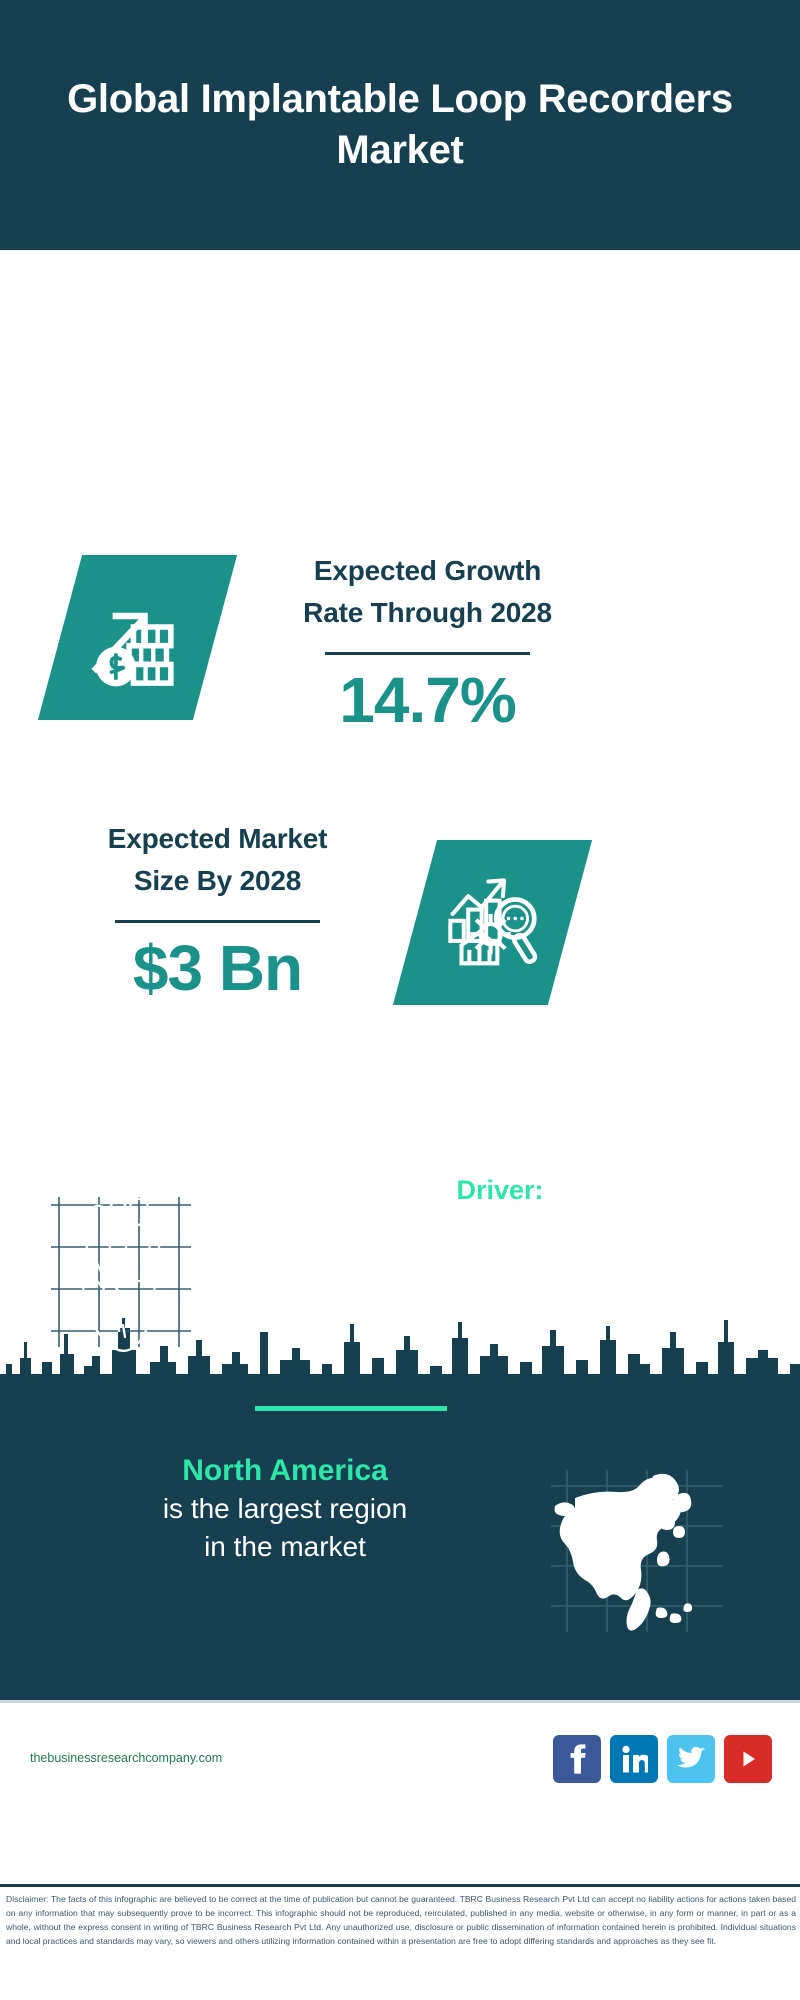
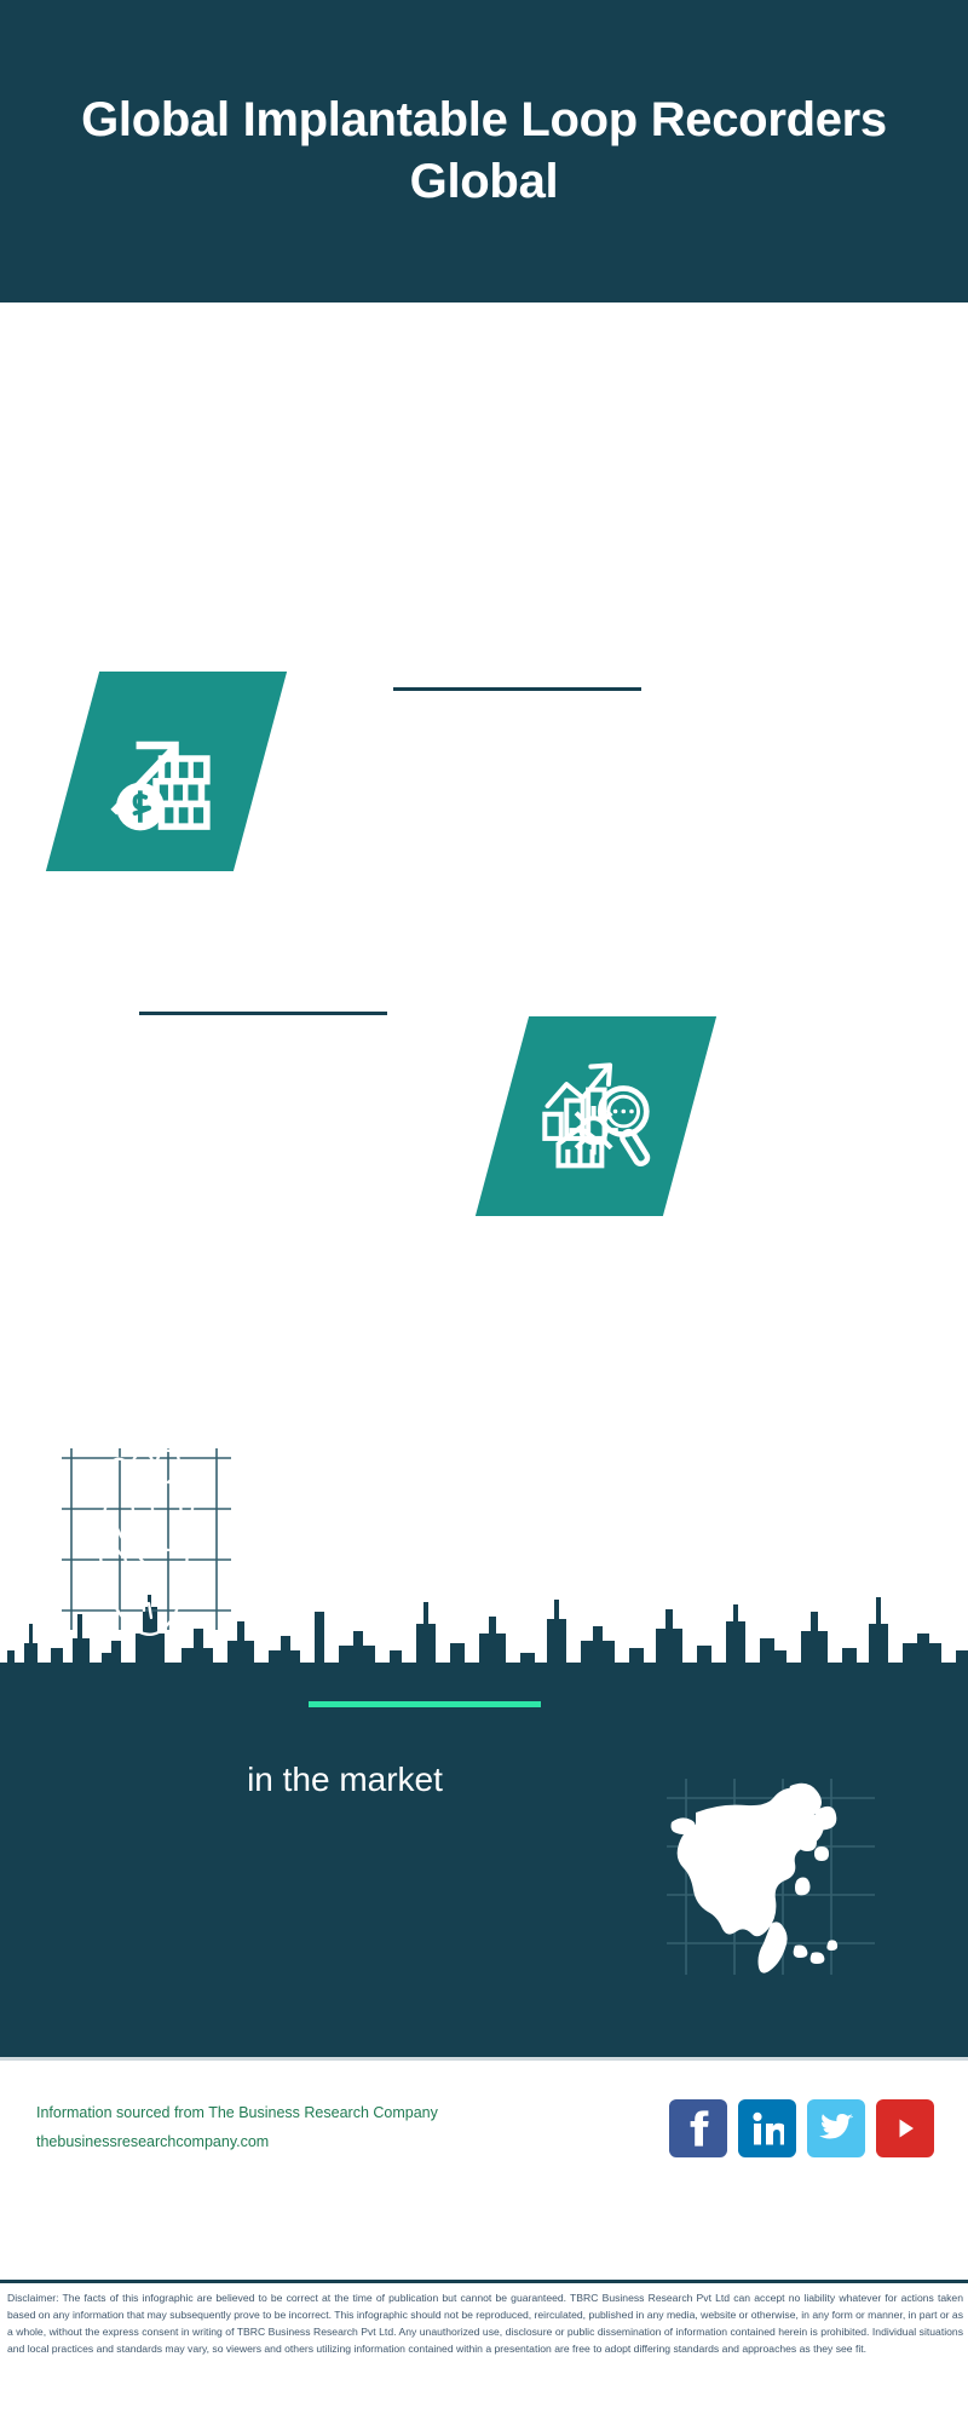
- Global Implantable Loop Recorders Market
+ Global Implantable Loop Recorders Global
- Expected Growth
- Rate Through 2028
- 14.7%
- Expected Market
- Size By 2028
- $3 Bn
- Driver:
- North America
- is the largest region
  in the market
+ Information sourced from The Business Research Company
  thebusinessresearchcompany.com
- Disclaimer: The facts of this infographic are believed to be correct at the time of publication but cannot be guaranteed. TBRC Business Research Pvt Ltd can accept no liability actions for actions taken based on any information that may subsequently prove to be incorrect. This infographic should not be reproduced, reirculated, published in any media, website or otherwise, in any form or manner, in part or as a whole, without the express consent in writing of TBRC Business Research Pvt Ltd. Any unauthorized use, disclosure or public dissemination of information contained herein is prohibited. Individual situations and local practices and standards may vary, so viewers and others utilizing information contained within a presentation are free to adopt differing standards and approaches as they see fit.
+ Disclaimer: The facts of this infographic are believed to be correct at the time of publication but cannot be guaranteed. TBRC Business Research Pvt Ltd can accept no liability whatever for actions taken based on any information that may subsequently prove to be incorrect. This infographic should not be reproduced, reirculated, published in any media, website or otherwise, in any form or manner, in part or as a whole, without the express consent in writing of TBRC Business Research Pvt Ltd. Any unauthorized use, disclosure or public dissemination of information contained herein is prohibited. Individual situations and local practices and standards may vary, so viewers and others utilizing information contained within a presentation are free to adopt differing standards and approaches as they see fit.
